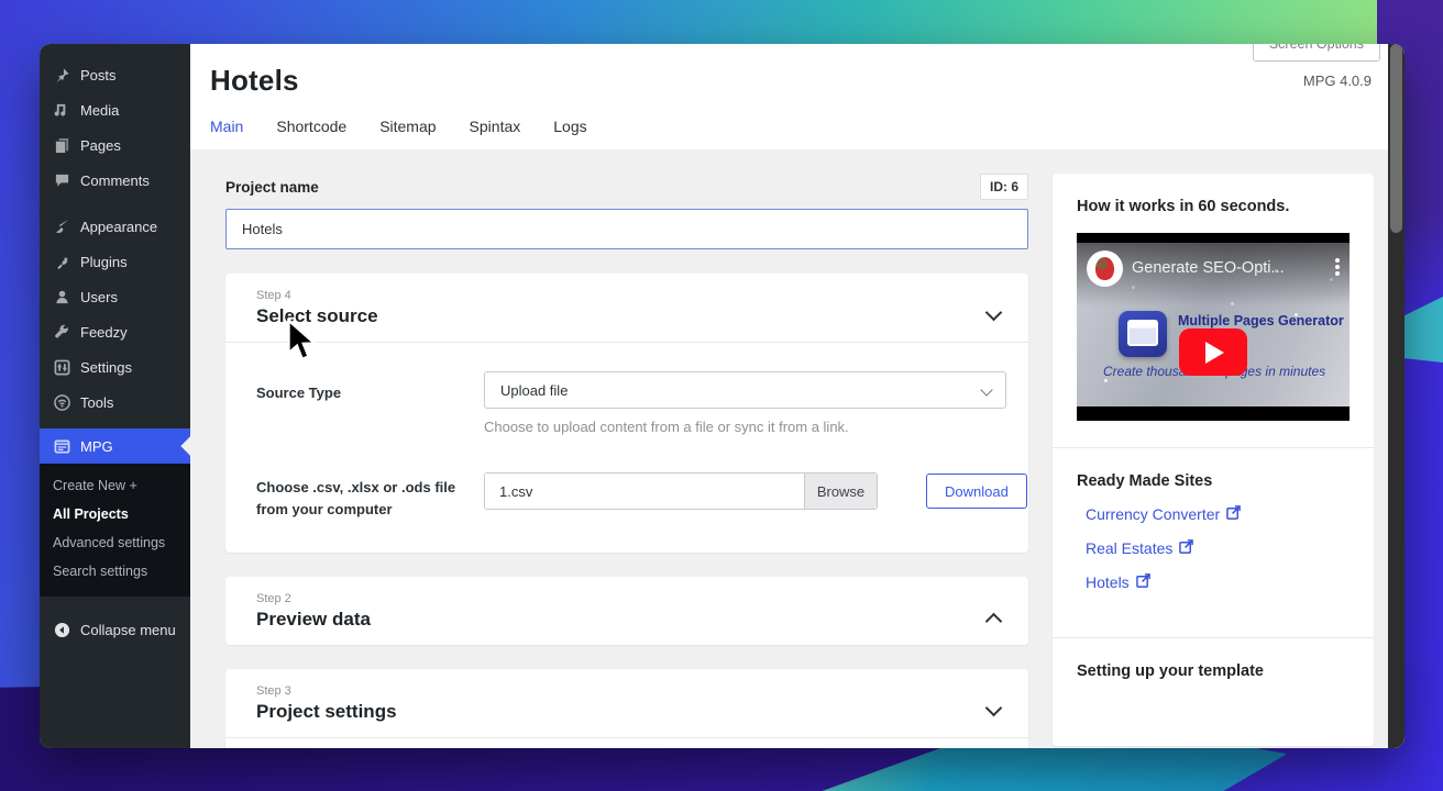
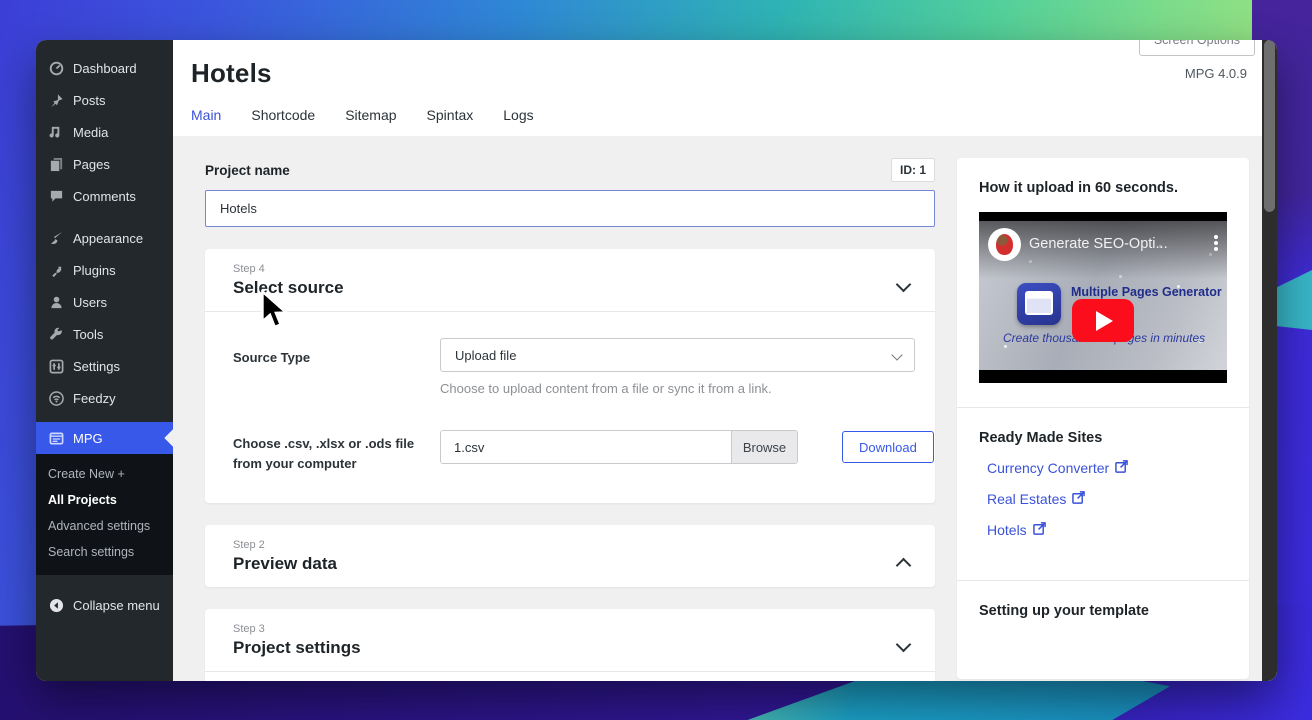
+ Dashboard
  Posts
  Media
  Pages
  Comments
  Appearance
  Plugins
  Users
- Feedzy
+ Tools
  Settings
- Tools
+ Feedzy
  MPG
  Create New +
  All Projects
  Advanced settings
  Search settings
  Collapse menu
  Screen Options
  Hotels
  MPG 4.0.9
  Main
  Shortcode
  Sitemap
  Spintax
  Logs
  Project name
- ID: 6
+ ID: 1
  Hotels
  Step 4
  Select source
  Source Type
  Upload file
  Choose to upload content from a file or sync it from a link.
  Choose .csv, .xlsx or .ods file from your computer
  1.csv
  Browse
  Download
  Step 2
  Preview data
  Step 3
  Project settings
- How it works in 60 seconds.
+ How it upload in 60 seconds.
  Multiple Pages Generator
  Create thouses in minutes
  Generate SEO-Opti...
  Ready Made Sites
  Currency Converter
  Real Estates
  Hotels
  Setting up your template
